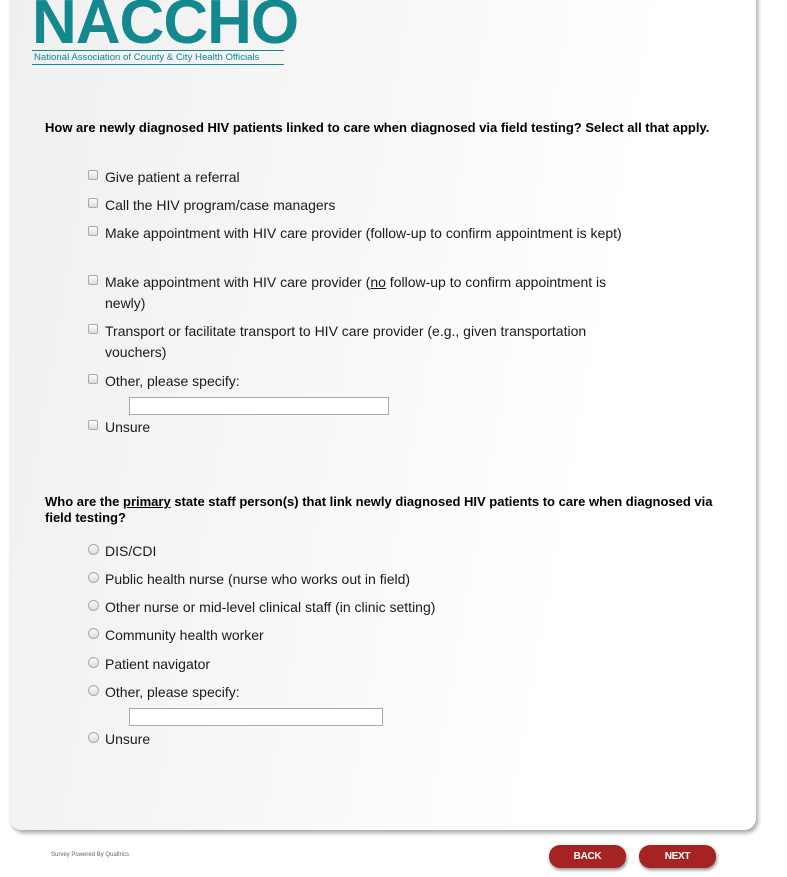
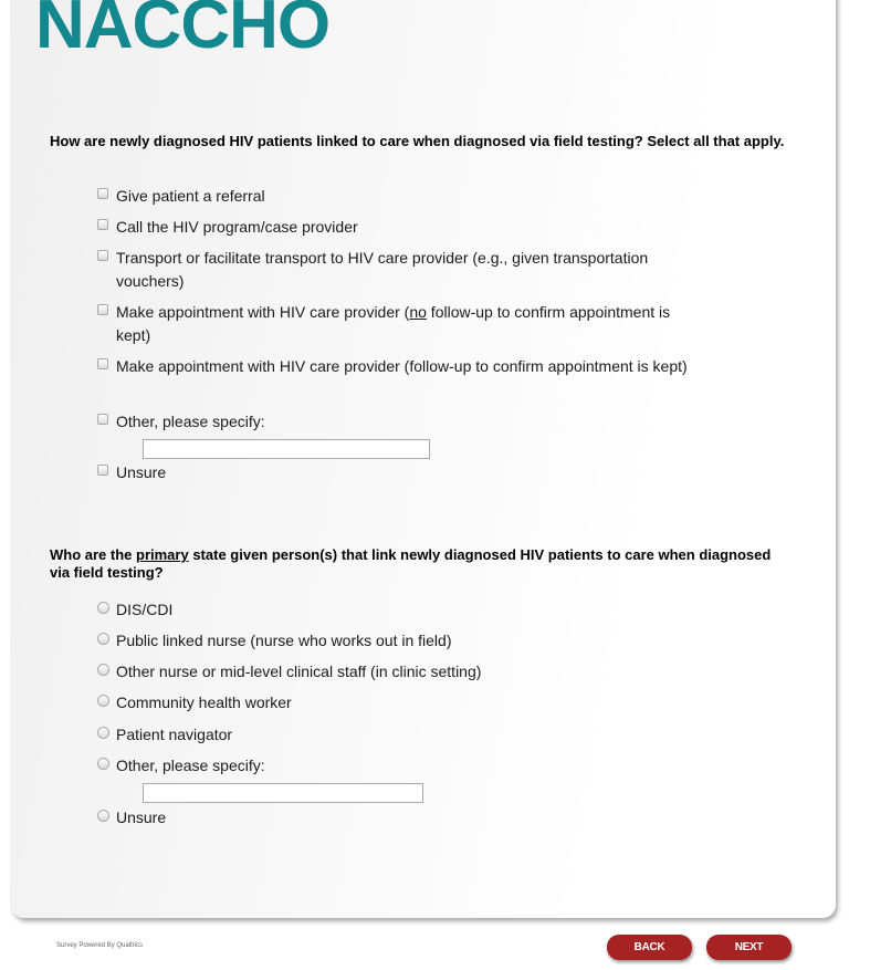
  NACCHO
- National Association of County & City Health Officials
  How are newly diagnosed HIV patients linked to care when diagnosed via field testing? Select all that apply.
  Give patient a referral
- Call the HIV program/case managers
+ Call the HIV program/case provider
- Make appointment with HIV care provider (follow-up to confirm appointment is kept)
+ Transport or facilitate transport to HIV care provider (e.g., given transportation vouchers)
- Make appointment with HIV care provider (no follow-up to confirm appointment is newly)
+ Make appointment with HIV care provider (no follow-up to confirm appointment is kept)
- Transport or facilitate transport to HIV care provider (e.g., given transportation vouchers)
+ Make appointment with HIV care provider (follow-up to confirm appointment is kept)
  Other, please specify:
  Unsure
- Who are the primary state staff person(s) that link newly diagnosed HIV patients to care when diagnosed via field testing?
+ Who are the primary state given person(s) that link newly diagnosed HIV patients to care when diagnosed via field testing?
  DIS/CDI
- Public health nurse (nurse who works out in field)
+ Public linked nurse (nurse who works out in field)
  Other nurse or mid-level clinical staff (in clinic setting)
  Community health worker
  Patient navigator
  Other, please specify:
  Unsure
  BACK
  NEXT
